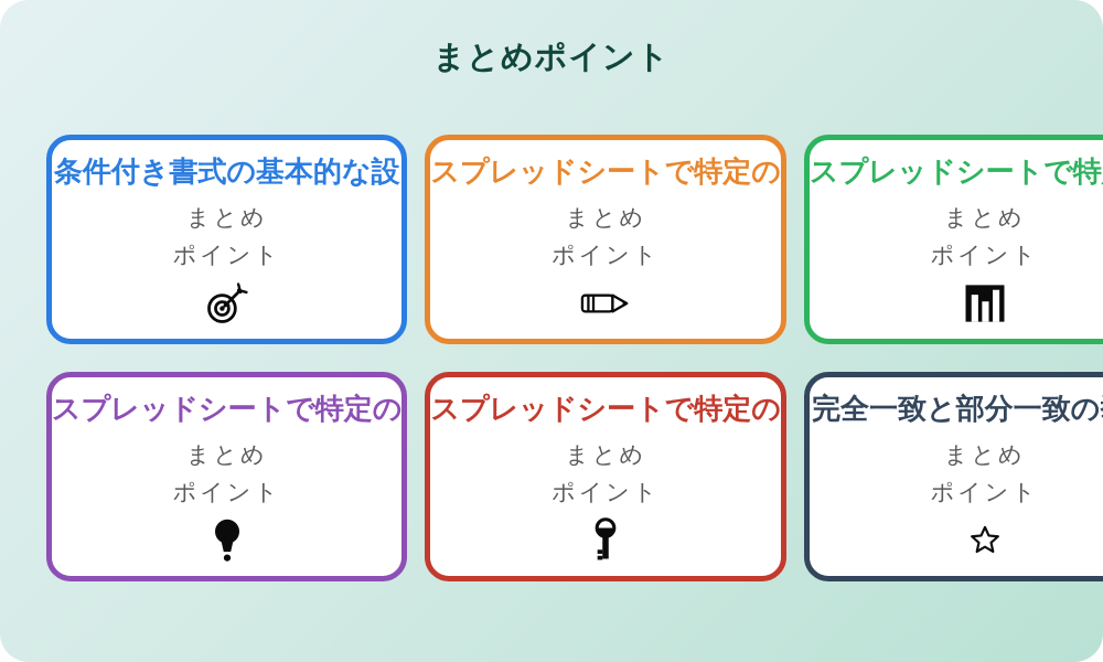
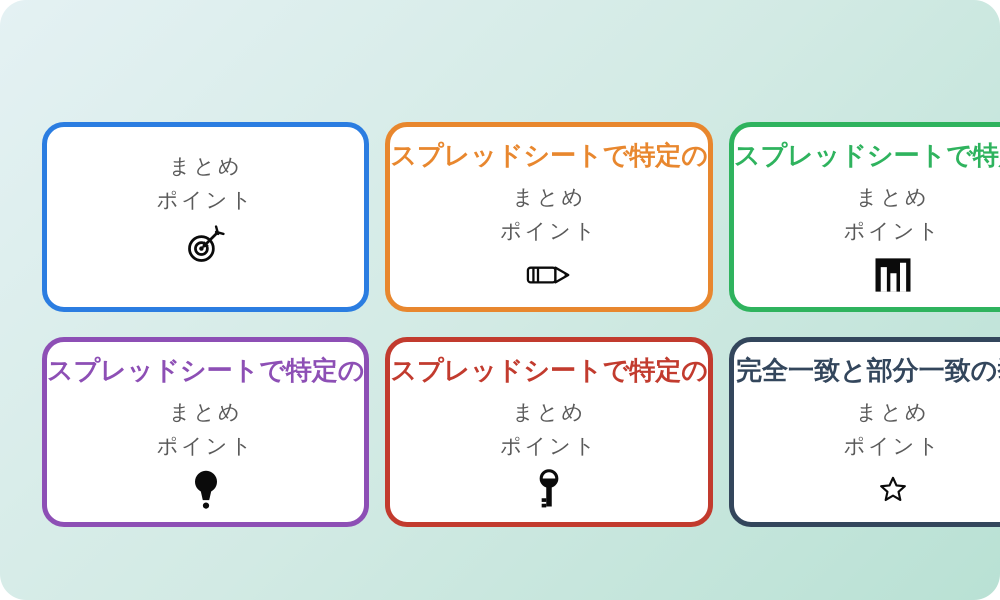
- まとめポイント
- 条件付き書式の基本的な設
  まとめ
  ポイント
  スプレッドシートで特定の
  まとめ
  ポイント
  スプレッドシートで特
  まとめ
  ポイント
  スプレッドシートで特定の
  まとめ
  ポイント
  スプレッドシートで特定の
  まとめ
  ポイント
  完全一致と部分一致の
  まとめ
  ポイント
